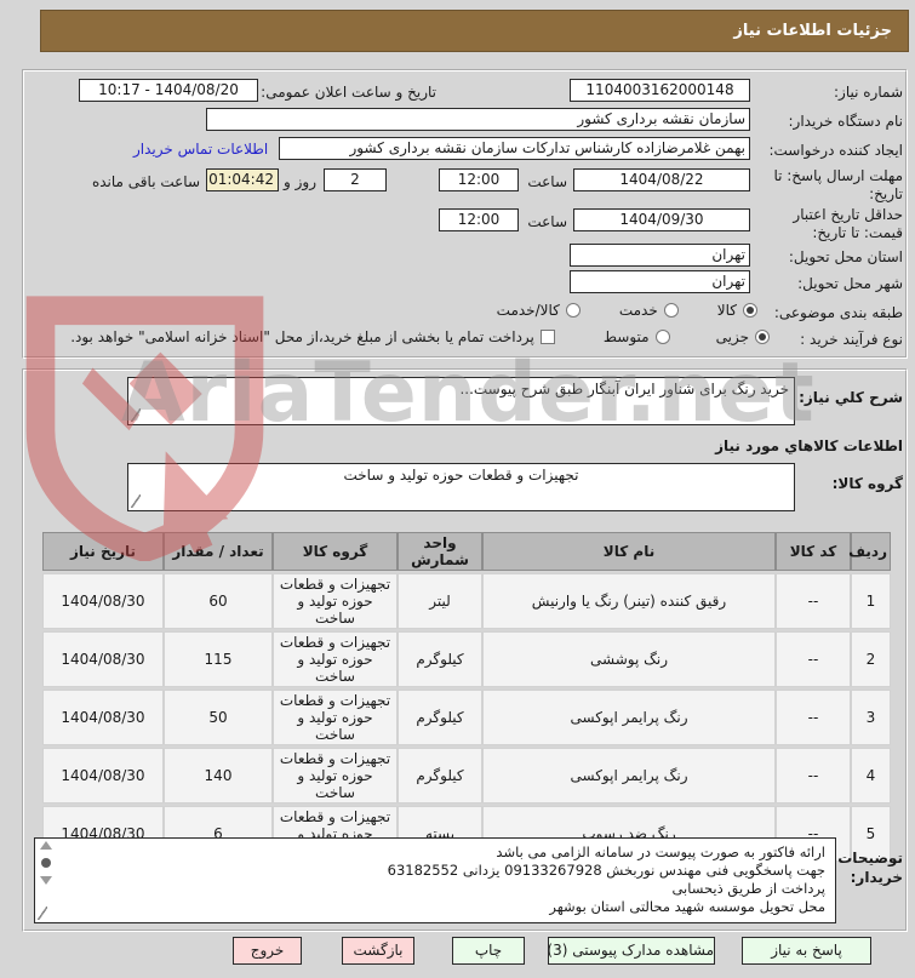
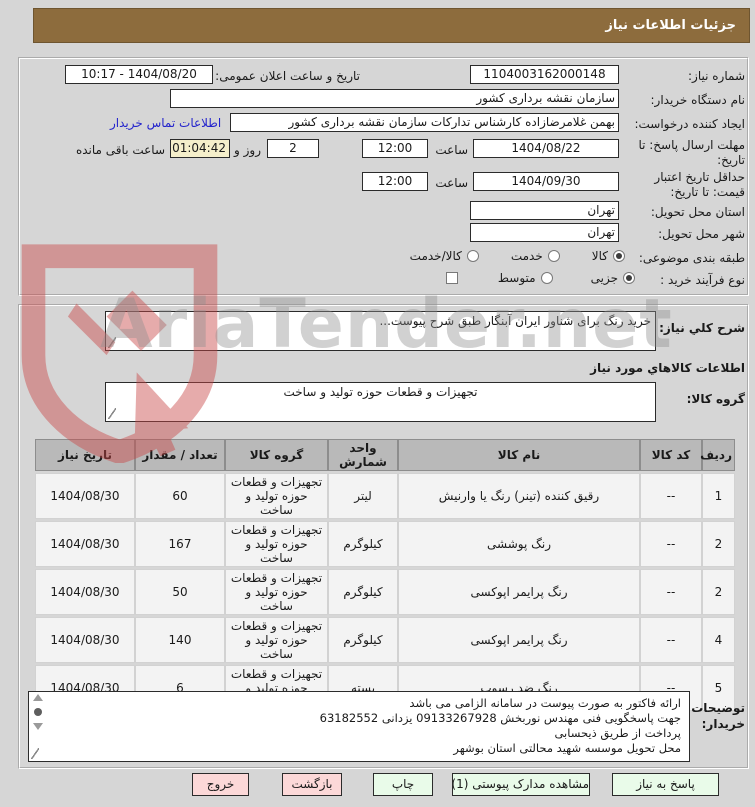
  جزئیات اطلاعات نیاز
  شماره نیاز:
  1104003162000148
  تاریخ و ساعت اعلان عمومی:
  1404/08/20 - 10:17
  نام دستگاه خریدار:
  سازمان نقشه برداری کشور
  ایجاد کننده درخواست:
  بهمن غلامرضازاده کارشناس تدارکات سازمان نقشه برداری کشور
  اطلاعات تماس خریدار
  مهلت ارسال پاسخ: تا تاریخ:
  1404/08/22
  ساعت
  12:00
  2
  روز و
  01:04:42
  ساعت باقی مانده
  حداقل تاریخ اعتبار قیمت: تا تاریخ:
  1404/09/30
  ساعت
  12:00
  استان محل تحویل:
  تهران
  شهر محل تحویل:
  تهران
  طبقه بندی موضوعی:
  کالا
  خدمت
  کالا/خدمت
  نوع فرآیند خرید :
  جزیی
  متوسط
- پرداخت تمام یا بخشی از مبلغ خرید،از محل "اسناد خزانه اسلامی" خواهد بود.
  شرح کلي نیاز:
  خرید رنگ برای شناور ایران آبنگار طبق شرح پیوست...
  اطلاعات کالاهاي مورد نیاز
  گروه کالا:
  تجهیزات و قطعات حوزه تولید و ساخت
  ردیف	کد کالا	نام کالا	واحد شمارش	گروه کالا	تعداد / مقدار	تاریخ نیاز
  1	--	رقیق کننده (تینر) رنگ یا وارنیش	لیتر	تجهیزات و قطعات حوزه تولید و ساخت	60	1404/08/30
- 2	--	رنگ پوششی	کیلوگرم	تجهیزات و قطعات حوزه تولید و ساخت	115	1404/08/30
+ 2	--	رنگ پوششی	کیلوگرم	تجهیزات و قطعات حوزه تولید و ساخت	167	1404/08/30
- 3	--	رنگ پرایمر اپوکسی	کیلوگرم	تجهیزات و قطعات حوزه تولید و ساخت	50	1404/08/30
+ 2	--	رنگ پرایمر اپوکسی	کیلوگرم	تجهیزات و قطعات حوزه تولید و ساخت	50	1404/08/30
  4	--	رنگ پرایمر اپوکسی	کیلوگرم	تجهیزات و قطعات حوزه تولید و ساخت	140	1404/08/30
  5	--	رنگ ضد رسوب	بسته	تجهیزات و قطعات حوزه تولید و	6	1404/08/30
  توضیحات خریدار:
  ارائه فاکتور به صورت پیوست در سامانه الزامی می باشد
  جهت پاسخگویی فنی مهندس نوربخش 09133267928 یزدانی 63182552
  پرداخت از طریق ذیحسابی
  محل تحویل موسسه شهید محالتی استان بوشهر
  پاسخ به نیاز
- مشاهده مدارک پیوستی (3)
+ مشاهده مدارک پیوستی (1)
  چاپ
  بازگشت
  خروج
  AriaTender.net
